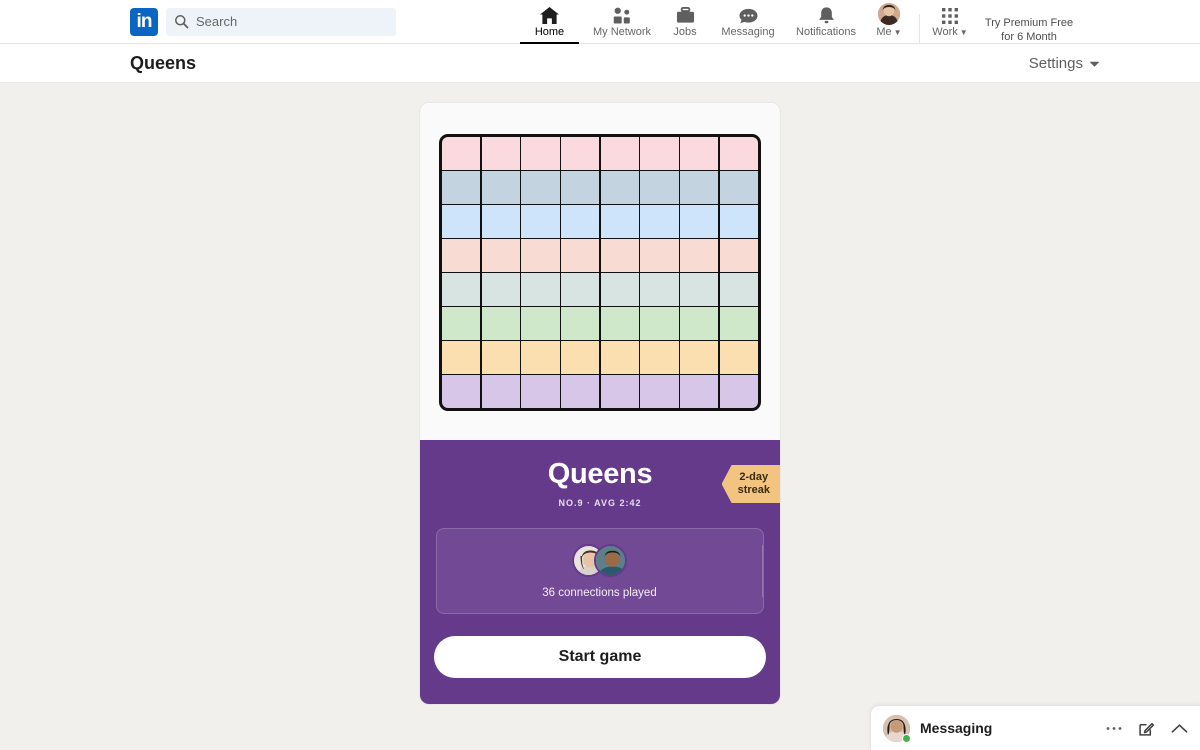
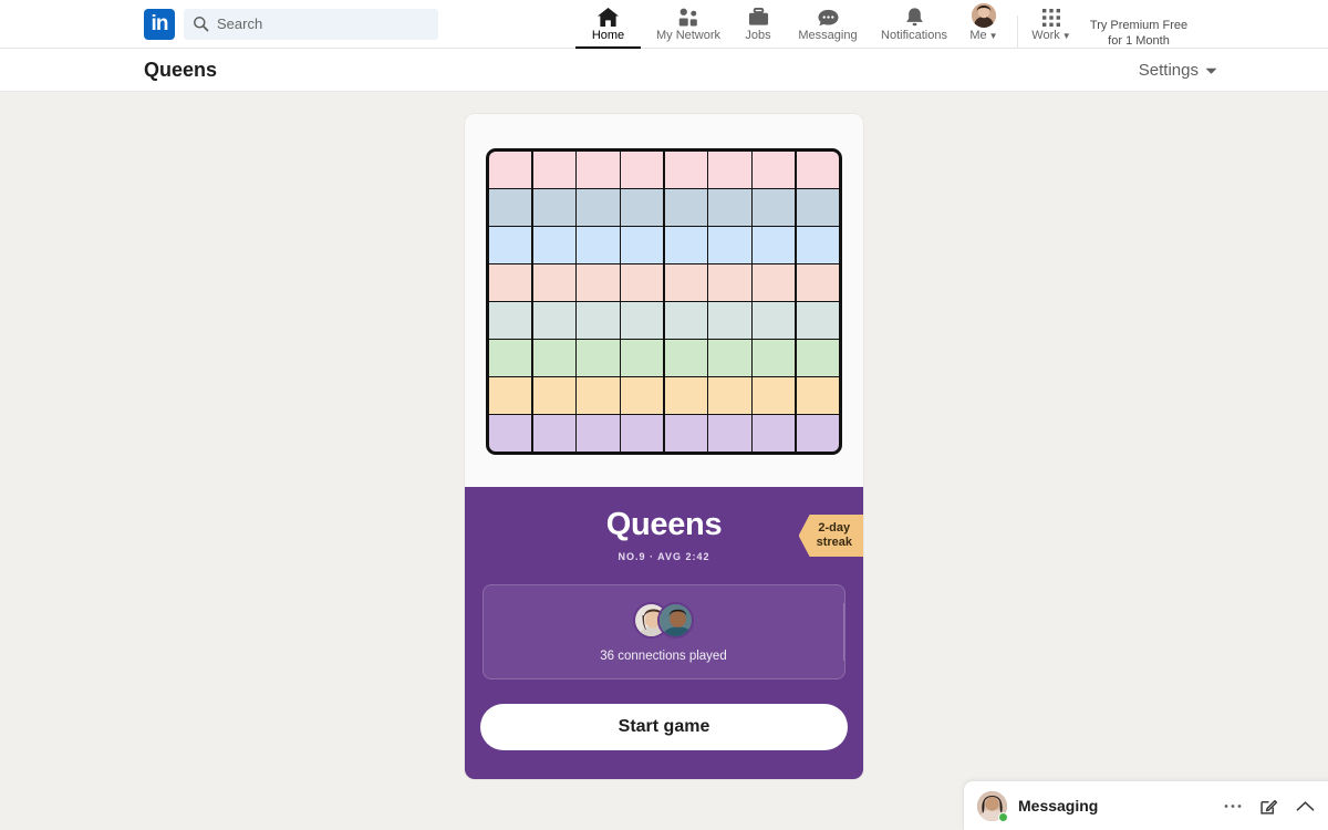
  in
  Search
  Home
  My Network
  Jobs
  Messaging
  Notifications
  Me ▼
  Work ▼
  Try Premium Free
- for 6 Month
+ for 1 Month
  Queens
  Settings
  2-day
  streak
  Queens
  NO.9 · AVG 2:42
  36 connections played
  Start game
  Messaging
